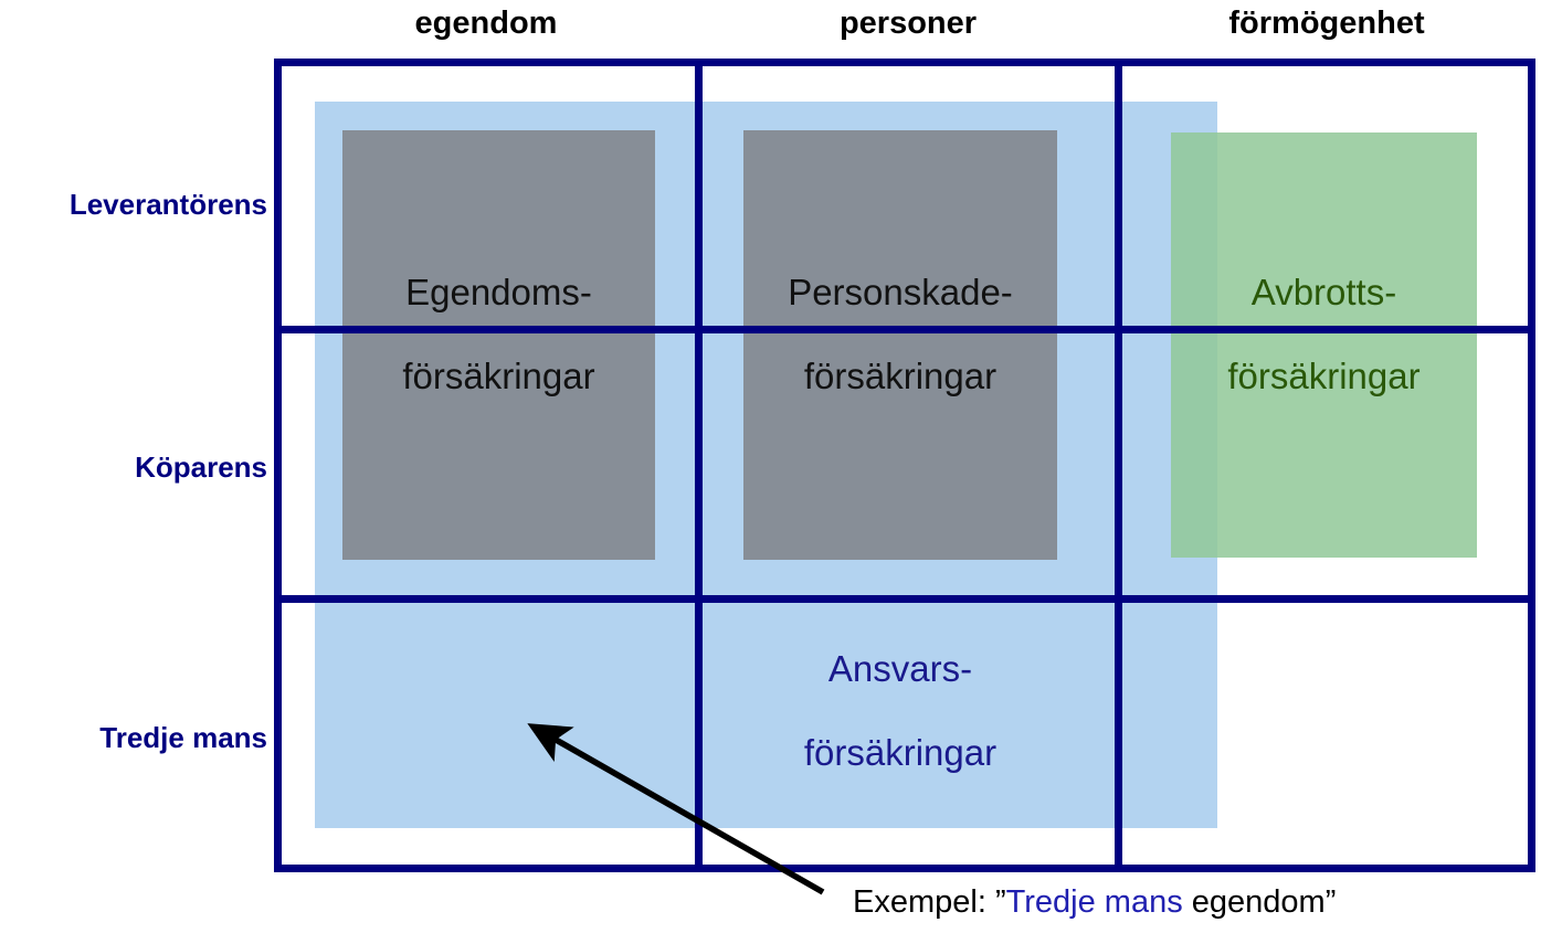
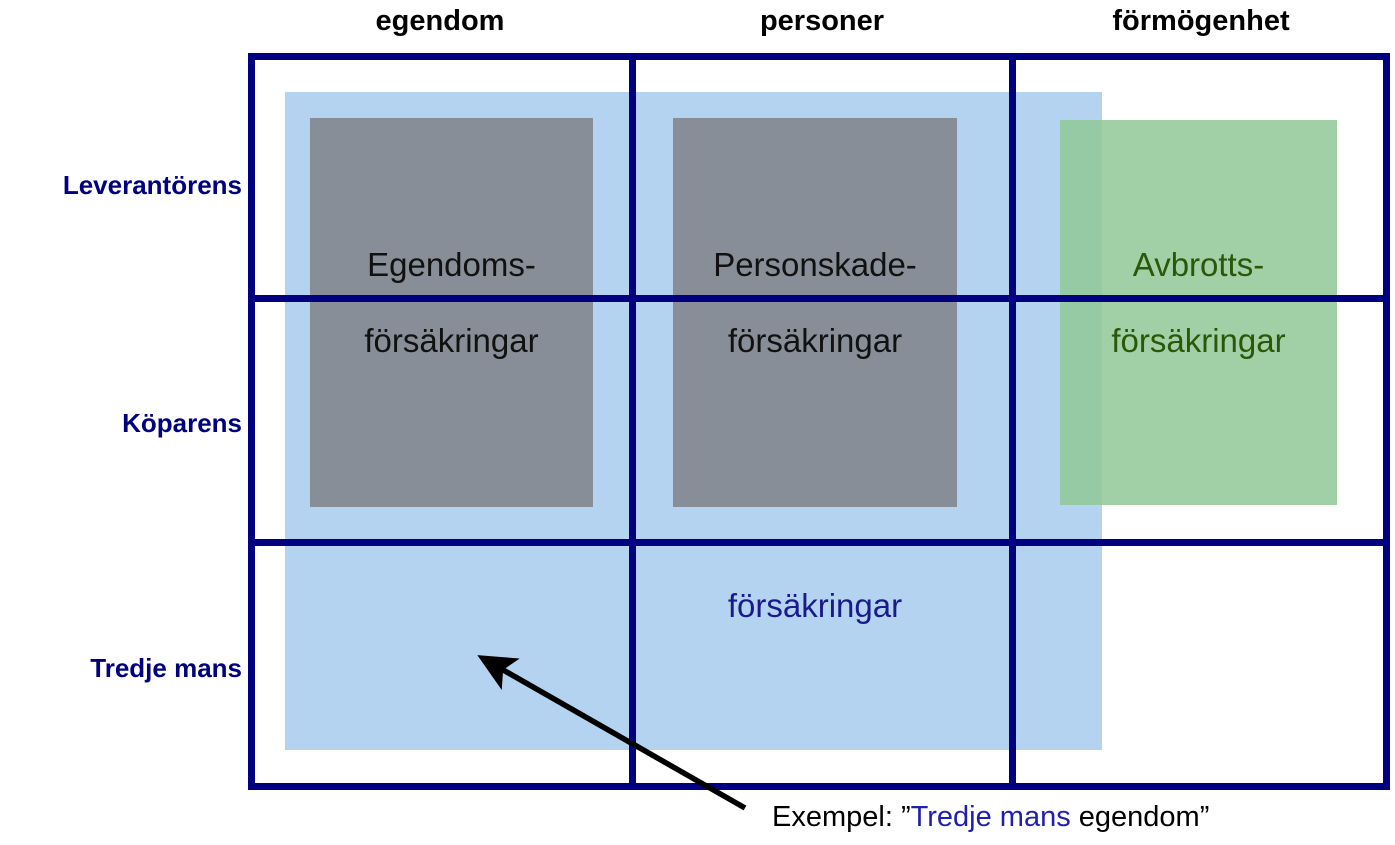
  egendom
  personer
  förmögenhet
  Leverantörens
  Köparens
  Tredje mans
  Egendoms-
  försäkringar
  Personskade-
  försäkringar
  Avbrotts-
  försäkringar
- Ansvars-
  försäkringar
  Exempel: ”Tredje mans egendom”
